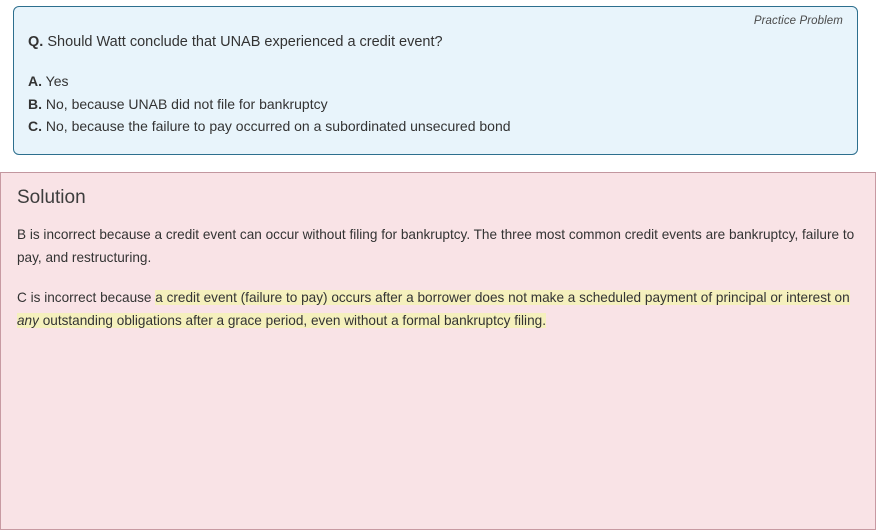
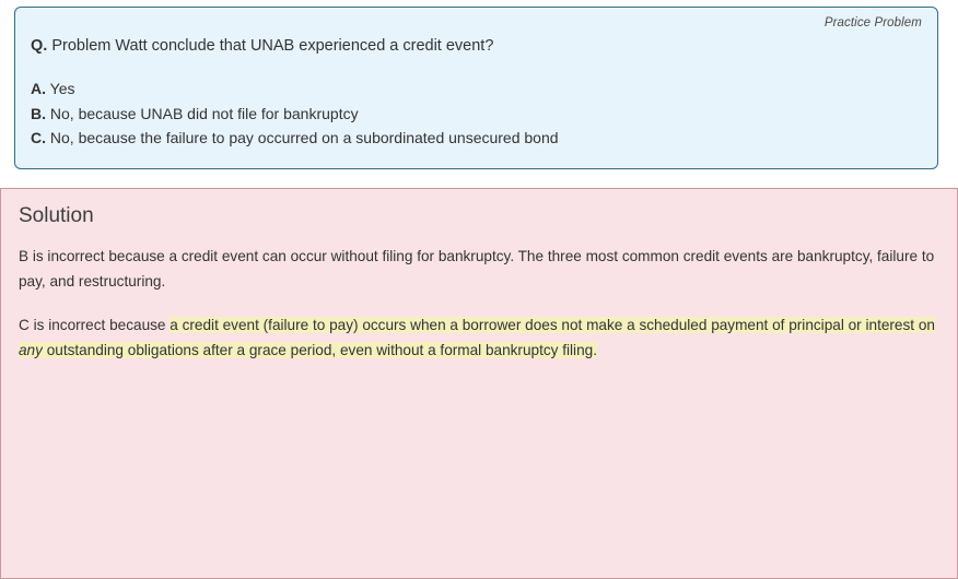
  Practice Problem
- Q. Should Watt conclude that UNAB experienced a credit event?
+ Q. Problem Watt conclude that UNAB experienced a credit event?
  A. Yes
  B. No, because UNAB did not file for bankruptcy
  C. No, because the failure to pay occurred on a subordinated unsecured bond
  Solution
  B is incorrect because a credit event can occur without filing for bankruptcy. The three most common credit events are bankruptcy, failure to pay, and restructuring.
- C is incorrect because a credit event (failure to pay) occurs after a borrower does not make a scheduled payment of principal or interest on any outstanding obligations after a grace period, even without a formal bankruptcy filing.
+ C is incorrect because a credit event (failure to pay) occurs when a borrower does not make a scheduled payment of principal or interest on any outstanding obligations after a grace period, even without a formal bankruptcy filing.
